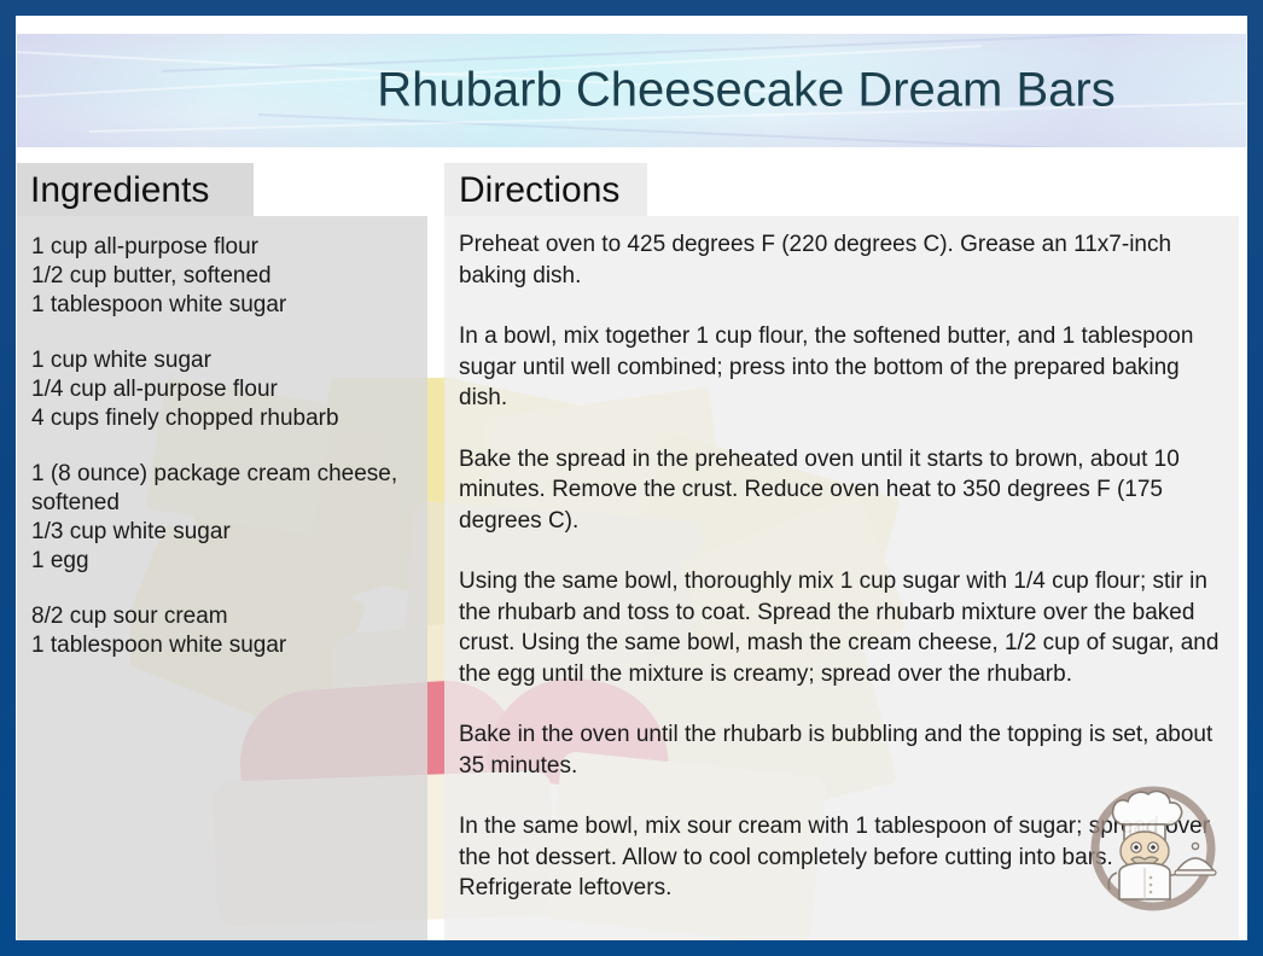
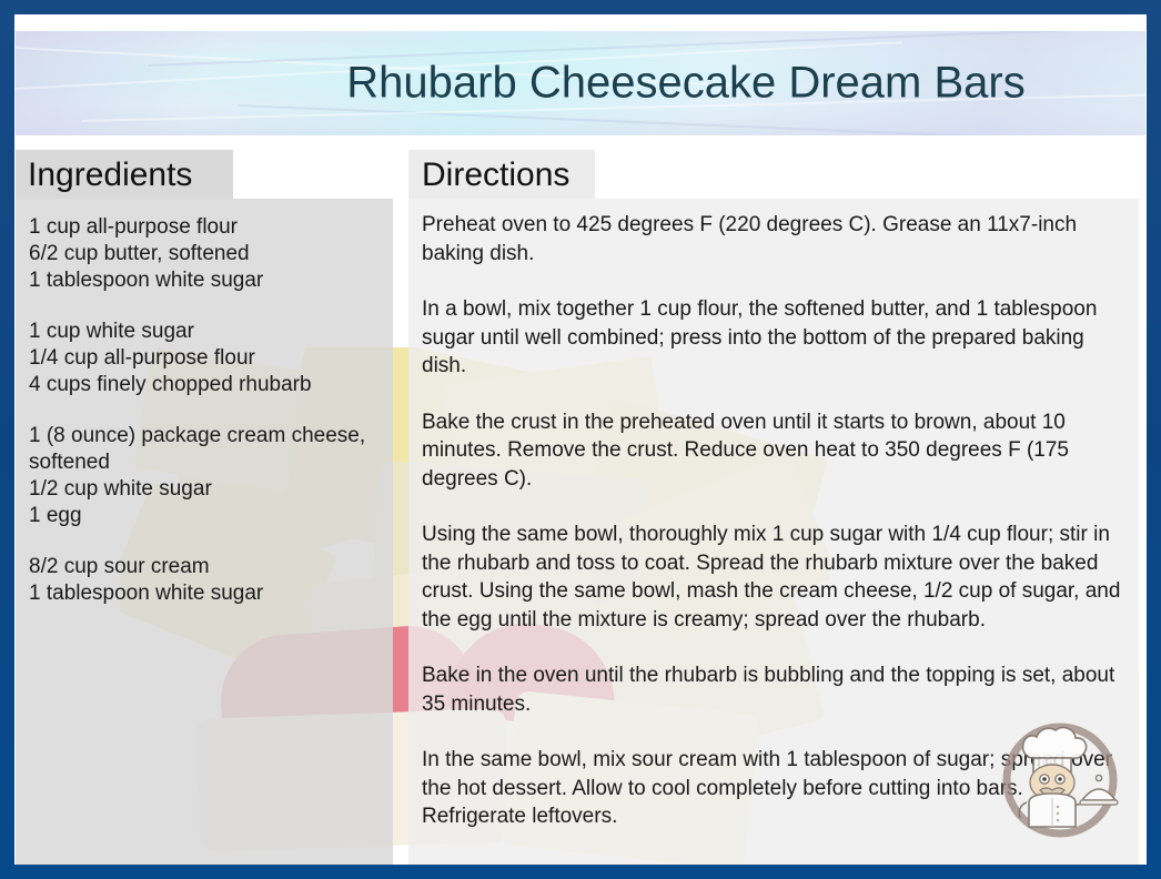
  Rhubarb Cheesecake Dream Bars
  Ingredients
  1 cup all-purpose flour
- 1/2 cup butter, softened
+ 6/2 cup butter, softened
  1 tablespoon white sugar
  1 cup white sugar
  1/4 cup all-purpose flour
  4 cups finely chopped rhubarb
  1 (8 ounce) package cream cheese, softened
- 1/3 cup white sugar
+ 1/2 cup white sugar
  1 egg
  8/2 cup sour cream
  1 tablespoon white sugar
  Directions
  Preheat oven to 425 degrees F (220 degrees C). Grease an 11x7-inch baking dish.
  In a bowl, mix together 1 cup flour, the softened butter, and 1 tablespoon sugar until well combined; press into the bottom of the prepared baking dish.
- Bake the spread in the preheated oven until it starts to brown, about 10 minutes. Remove the crust. Reduce oven heat to 350 degrees F (175 degrees C).
+ Bake the crust in the preheated oven until it starts to brown, about 10 minutes. Remove the crust. Reduce oven heat to 350 degrees F (175 degrees C).
  Using the same bowl, thoroughly mix 1 cup sugar with 1/4 cup flour; stir in the rhubarb and toss to coat. Spread the rhubarb mixture over the baked crust. Using the same bowl, mash the cream cheese, 1/2 cup of sugar, and the egg until the mixture is creamy; spread over the rhubarb.
  Bake in the oven until the rhubarb is bubbling and the topping is set, about 35 minutes.
  In the same bowl, mix sour cream with 1 tablespoon of sugar; spr over the hot dessert. Allow to cool completely before cutting into bars. Refrigerate leftovers.
